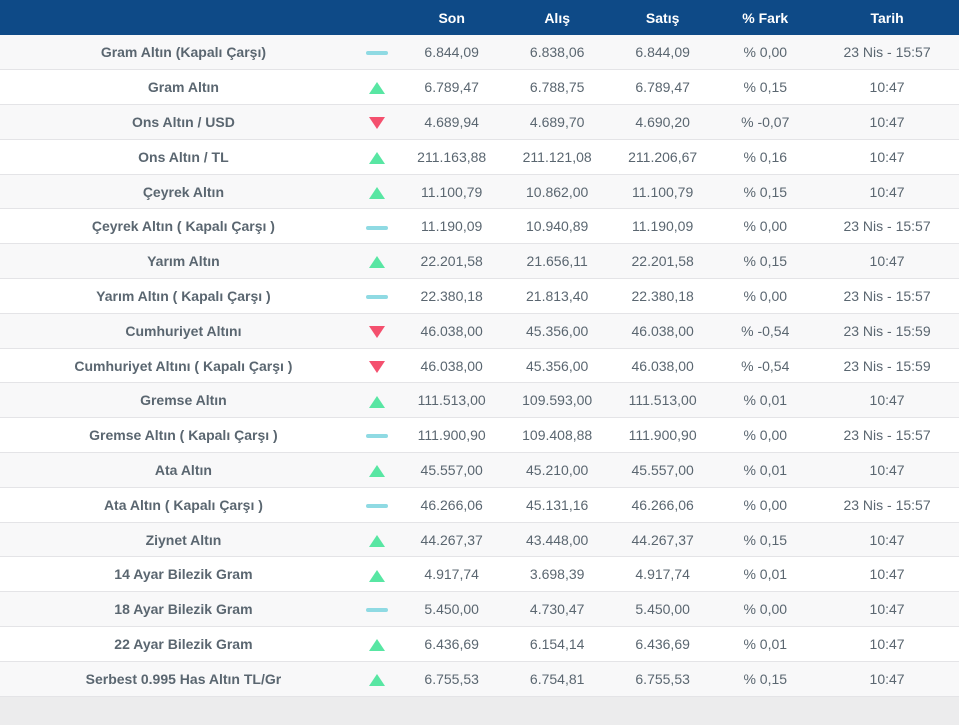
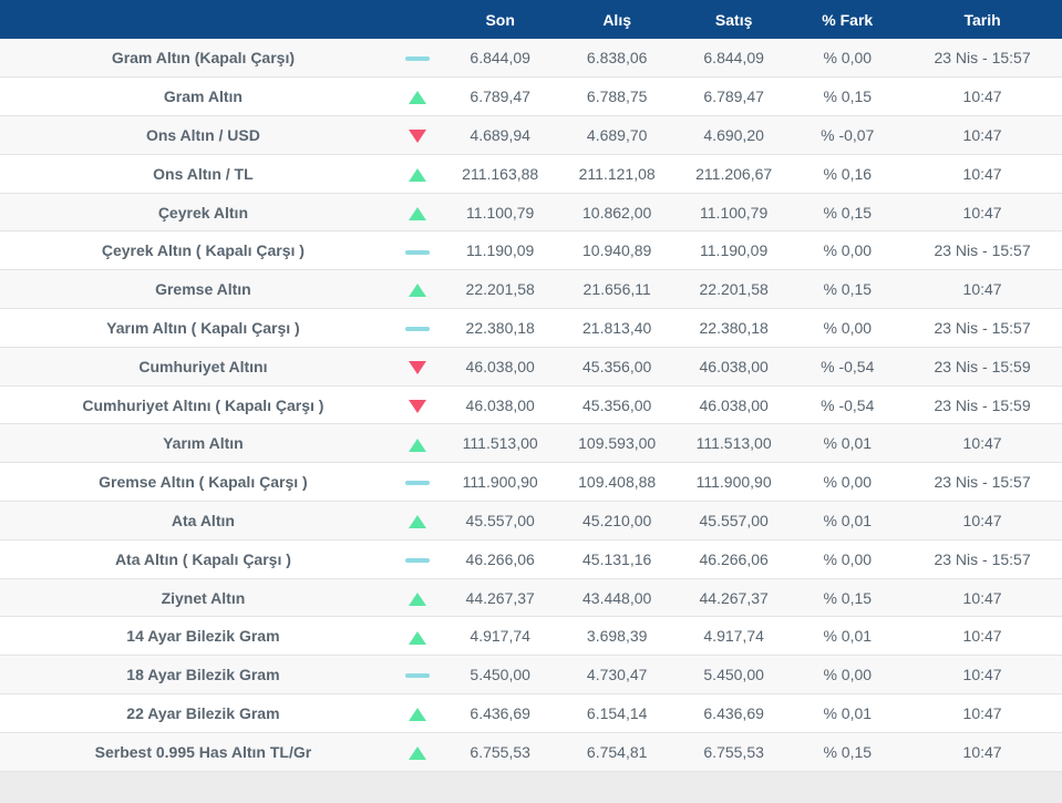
  		Son	Alış	Satış	% Fark	Tarih
  Gram Altın (Kapalı Çarşı)		6.844,09	6.838,06	6.844,09	% 0,00	23 Nis - 15:57
  Gram Altın		6.789,47	6.788,75	6.789,47	% 0,15	10:47
  Ons Altın / USD		4.689,94	4.689,70	4.690,20	% -0,07	10:47
  Ons Altın / TL		211.163,88	211.121,08	211.206,67	% 0,16	10:47
  Çeyrek Altın		11.100,79	10.862,00	11.100,79	% 0,15	10:47
  Çeyrek Altın ( Kapalı Çarşı )		11.190,09	10.940,89	11.190,09	% 0,00	23 Nis - 15:57
- Yarım Altın		22.201,58	21.656,11	22.201,58	% 0,15	10:47
+ Gremse Altın		22.201,58	21.656,11	22.201,58	% 0,15	10:47
  Yarım Altın ( Kapalı Çarşı )		22.380,18	21.813,40	22.380,18	% 0,00	23 Nis - 15:57
  Cumhuriyet Altını		46.038,00	45.356,00	46.038,00	% -0,54	23 Nis - 15:59
  Cumhuriyet Altını ( Kapalı Çarşı )		46.038,00	45.356,00	46.038,00	% -0,54	23 Nis - 15:59
- Gremse Altın		111.513,00	109.593,00	111.513,00	% 0,01	10:47
+ Yarım Altın		111.513,00	109.593,00	111.513,00	% 0,01	10:47
  Gremse Altın ( Kapalı Çarşı )		111.900,90	109.408,88	111.900,90	% 0,00	23 Nis - 15:57
  Ata Altın		45.557,00	45.210,00	45.557,00	% 0,01	10:47
  Ata Altın ( Kapalı Çarşı )		46.266,06	45.131,16	46.266,06	% 0,00	23 Nis - 15:57
  Ziynet Altın		44.267,37	43.448,00	44.267,37	% 0,15	10:47
  14 Ayar Bilezik Gram		4.917,74	3.698,39	4.917,74	% 0,01	10:47
  18 Ayar Bilezik Gram		5.450,00	4.730,47	5.450,00	% 0,00	10:47
  22 Ayar Bilezik Gram		6.436,69	6.154,14	6.436,69	% 0,01	10:47
  Serbest 0.995 Has Altın TL/Gr		6.755,53	6.754,81	6.755,53	% 0,15	10:47
